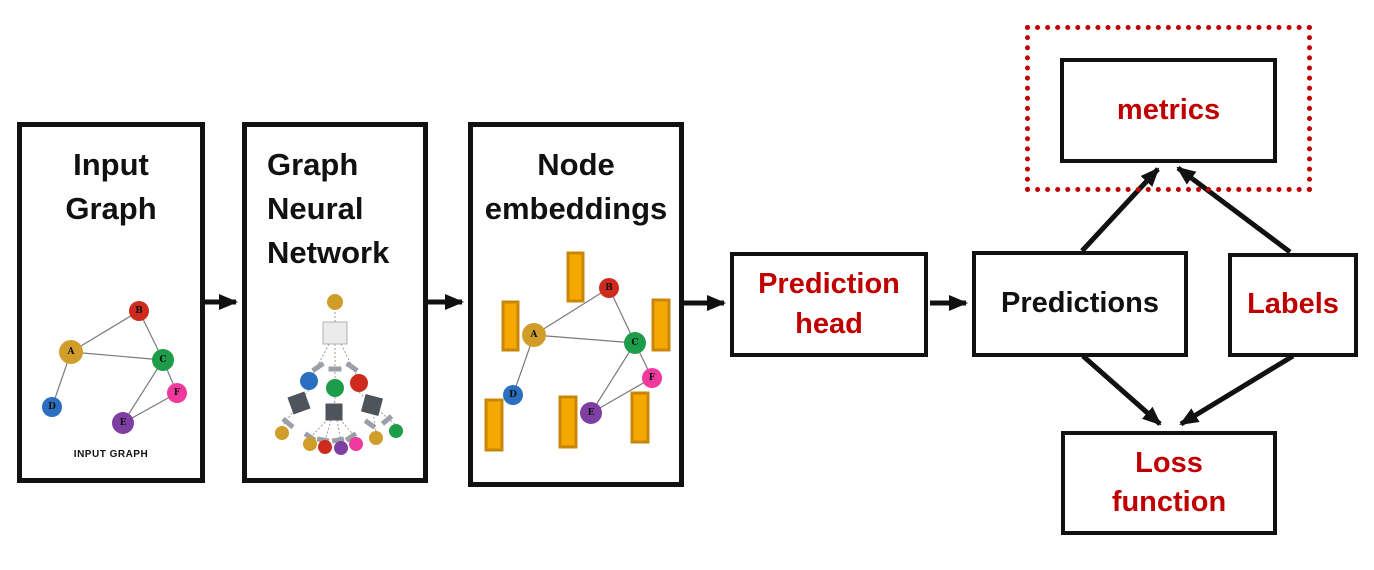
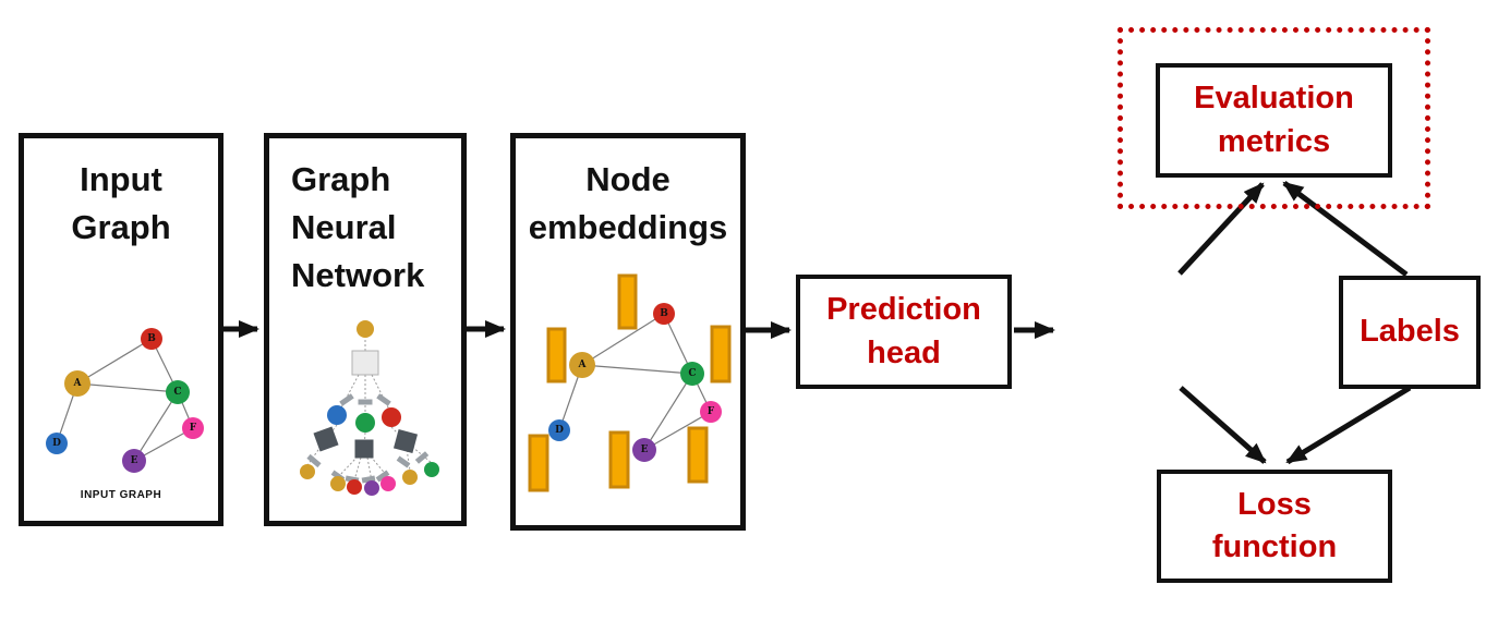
  B
  A
  C
  D
  F
  E
  INPUT GRAPH
  Input
  Graph
  Graph
  Neural
  Network
  B
  A
  C
  D
  F
  E
  Node
  embeddings
  Prediction
  head
- Predictions
  Labels
+ Evaluation
  metrics
  Loss
  function
